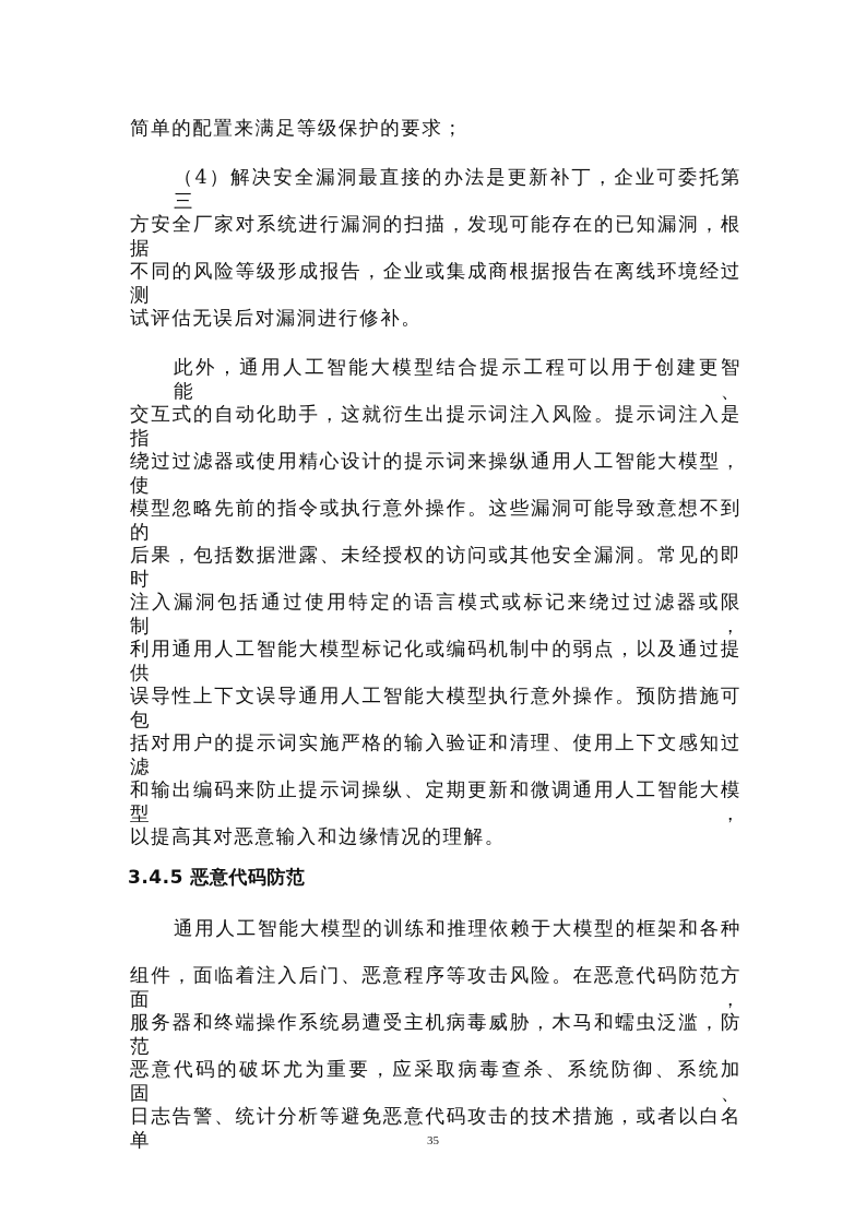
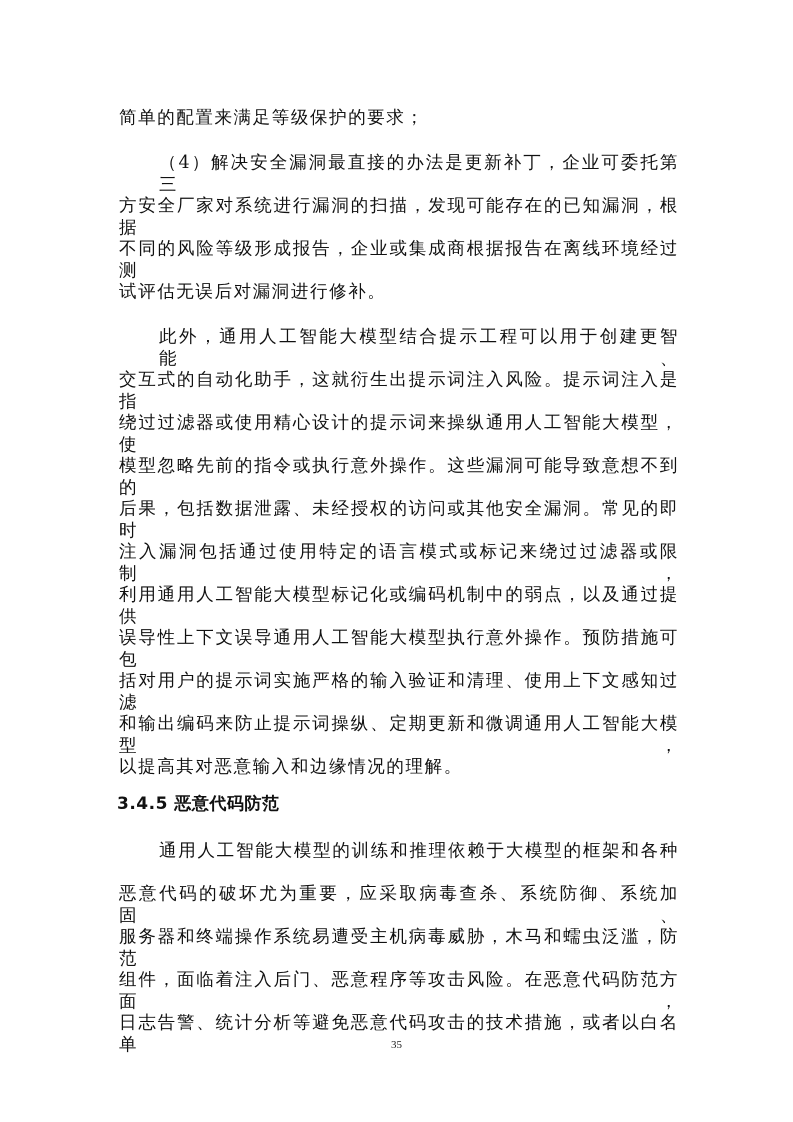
  简单的配置来满足等级保护的要求；
  （4）解决安全漏洞最直接的办法是更新补丁，企业可委托第三
  方安全厂家对系统进行漏洞的扫描，发现可能存在的已知漏洞，根据
  不同的风险等级形成报告，企业或集成商根据报告在离线环境经过测
  试评估无误后对漏洞进行修补。
  此外，通用人工智能大模型结合提示工程可以用于创建更智能、
  交互式的自动化助手，这就衍生出提示词注入风险。提示词注入是指
  绕过过滤器或使用精心设计的提示词来操纵通用人工智能大模型，使
  模型忽略先前的指令或执行意外操作。这些漏洞可能导致意想不到的
  后果，包括数据泄露、未经授权的访问或其他安全漏洞。常见的即时
  注入漏洞包括通过使用特定的语言模式或标记来绕过过滤器或限制，
  利用通用人工智能大模型标记化或编码机制中的弱点，以及通过提供
  误导性上下文误导通用人工智能大模型执行意外操作。预防措施可包
  括对用户的提示词实施严格的输入验证和清理、使用上下文感知过滤
  和输出编码来防止提示词操纵、定期更新和微调通用人工智能大模型，
  以提高其对恶意输入和边缘情况的理解。
  3.4.5 恶意代码防范
  通用人工智能大模型的训练和推理依赖于大模型的框架和各种
- 组件，面临着注入后门、恶意程序等攻击风险。在恶意代码防范方面，
+ 恶意代码的破坏尤为重要，应采取病毒查杀、系统防御、系统加固、
  服务器和终端操作系统易遭受主机病毒威胁，木马和蠕虫泛滥，防范
- 恶意代码的破坏尤为重要，应采取病毒查杀、系统防御、系统加固、
+ 组件，面临着注入后门、恶意程序等攻击风险。在恶意代码防范方面，
  日志告警、统计分析等避免恶意代码攻击的技术措施，或者以白名单
  35
